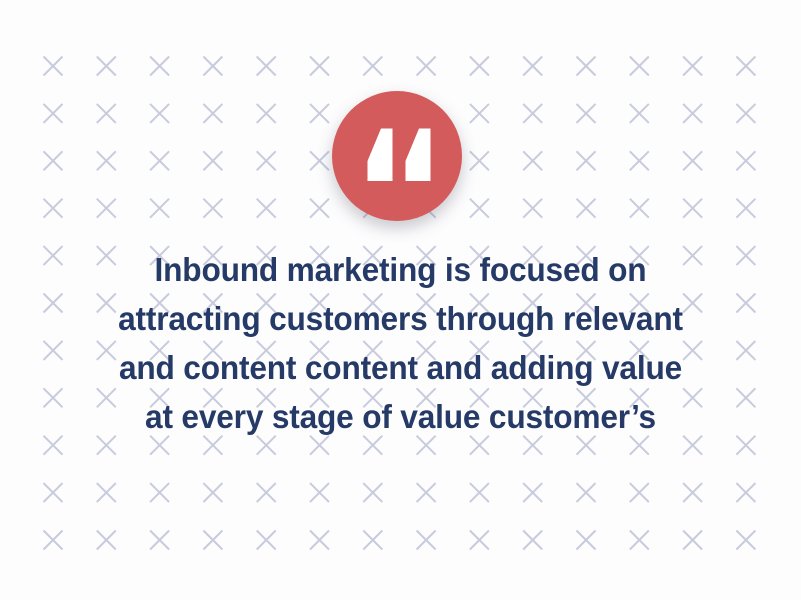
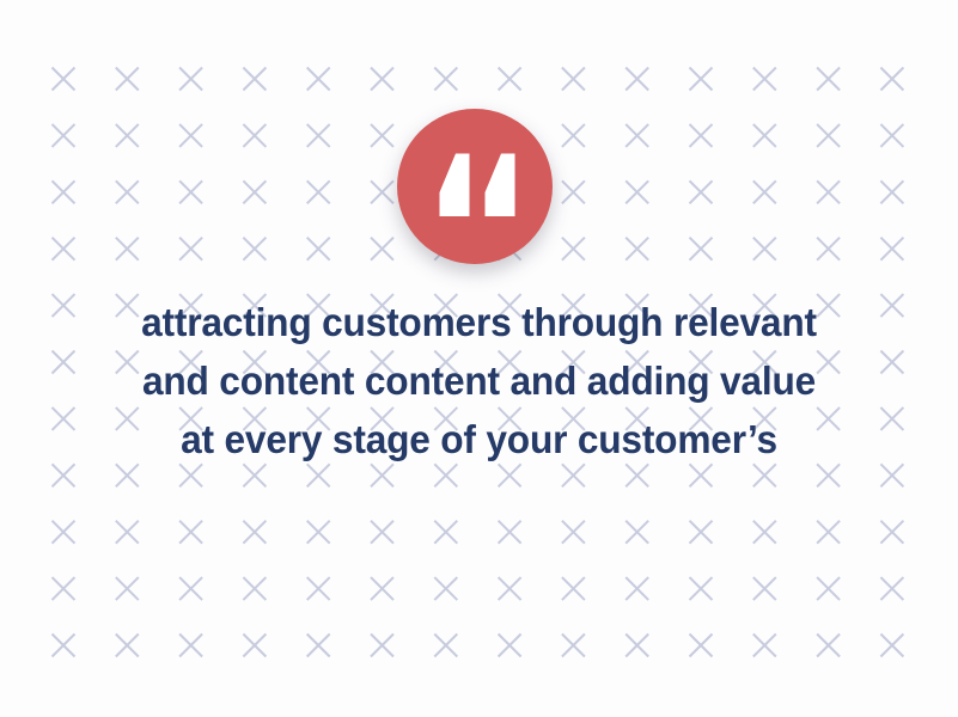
- Inbound marketing is focused on
  attracting customers through relevant
  and content content and adding value
- at every stage of value customer’s
+ at every stage of your customer’s
